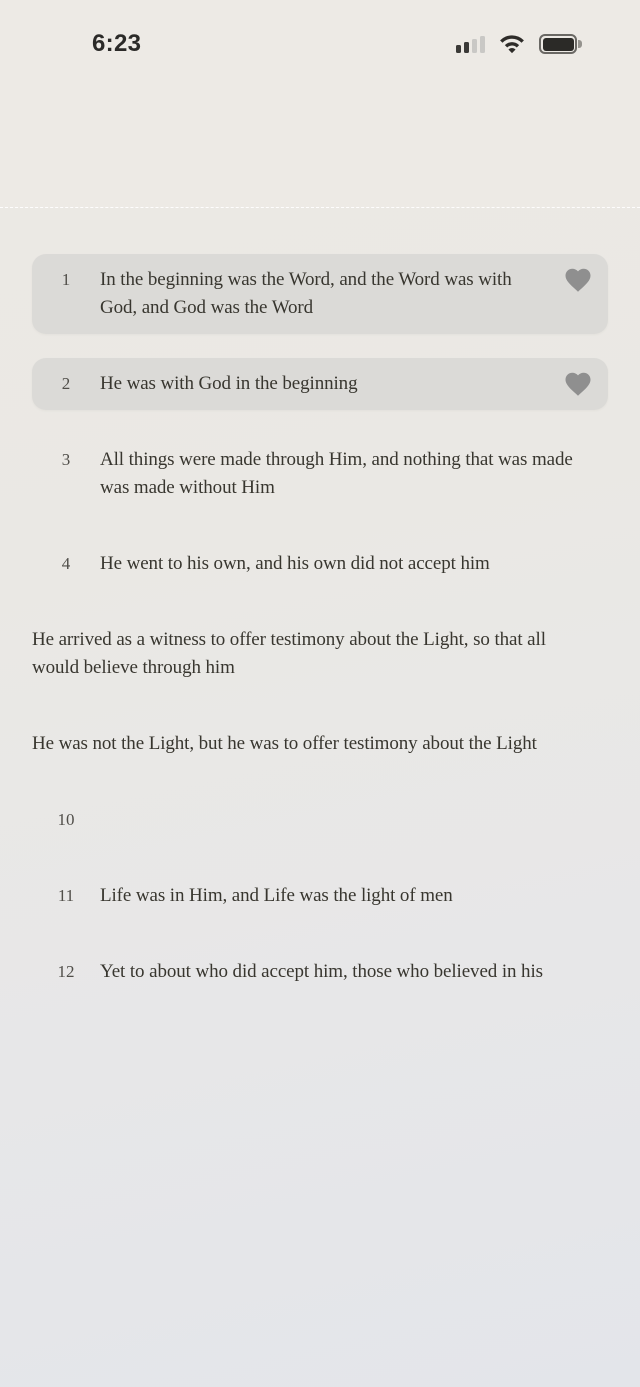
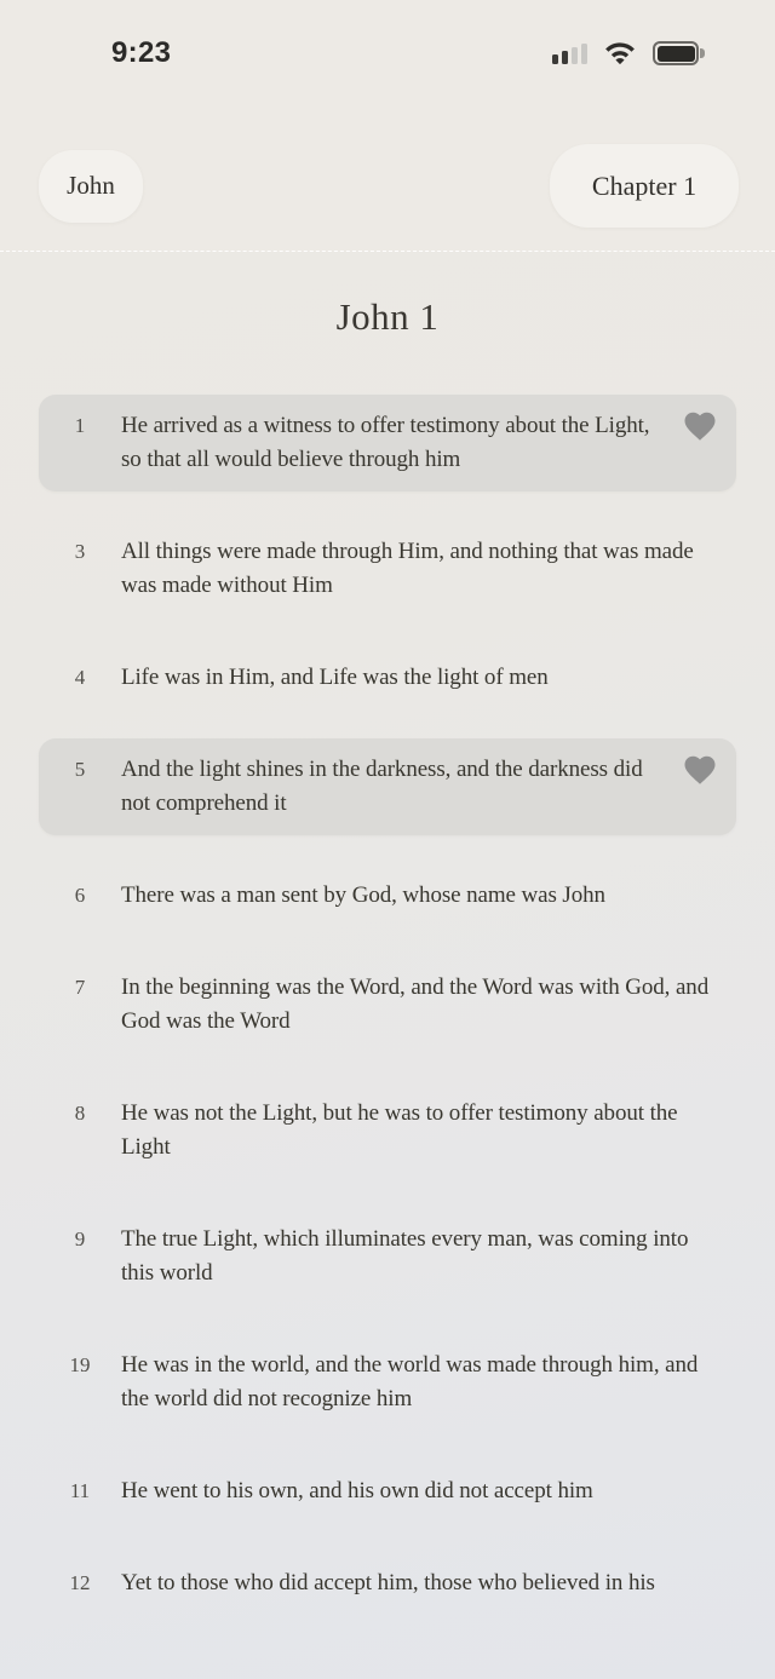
- 6:23
+ 9:23
+ John
+ Chapter 1
+ John 1
  1
- In the beginning was the Word, and the Word was with God, and God was the Word
+ He arrived as a witness to offer testimony about the Light, so that all would believe through him
- 2
- He was with God in the beginning
  3
  All things were made through Him, and nothing that was made was made without Him
  4
- He went to his own, and his own did not accept him
+ Life was in Him, and Life was the light of men
+ 5
+ And the light shines in the darkness, and the darkness did not comprehend it
+ 6
+ There was a man sent by God, whose name was John
+ 7
- He arrived as a witness to offer testimony about the Light, so that all would believe through him
+ In the beginning was the Word, and the Word was with God, and God was the Word
+ 8
  He was not the Light, but he was to offer testimony about the Light
+ 9
+ The true Light, which illuminates every man, was coming into this world
- 10
+ 19
+ He was in the world, and the world was made through him, and the world did not recognize him
  11
- Life was in Him, and Life was the light of men
+ He went to his own, and his own did not accept him
  12
- Yet to about who did accept him, those who believed in his
+ Yet to those who did accept him, those who believed in his
